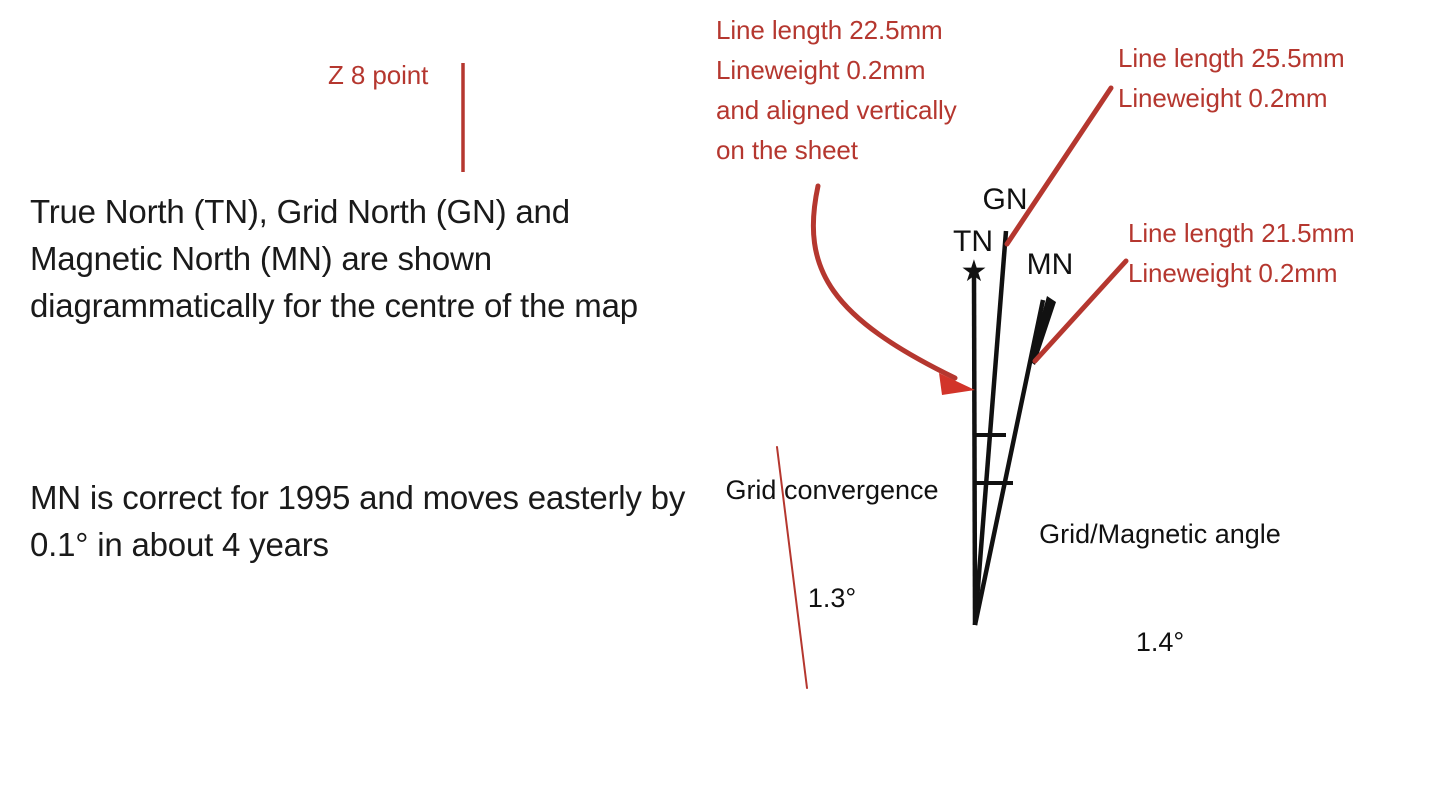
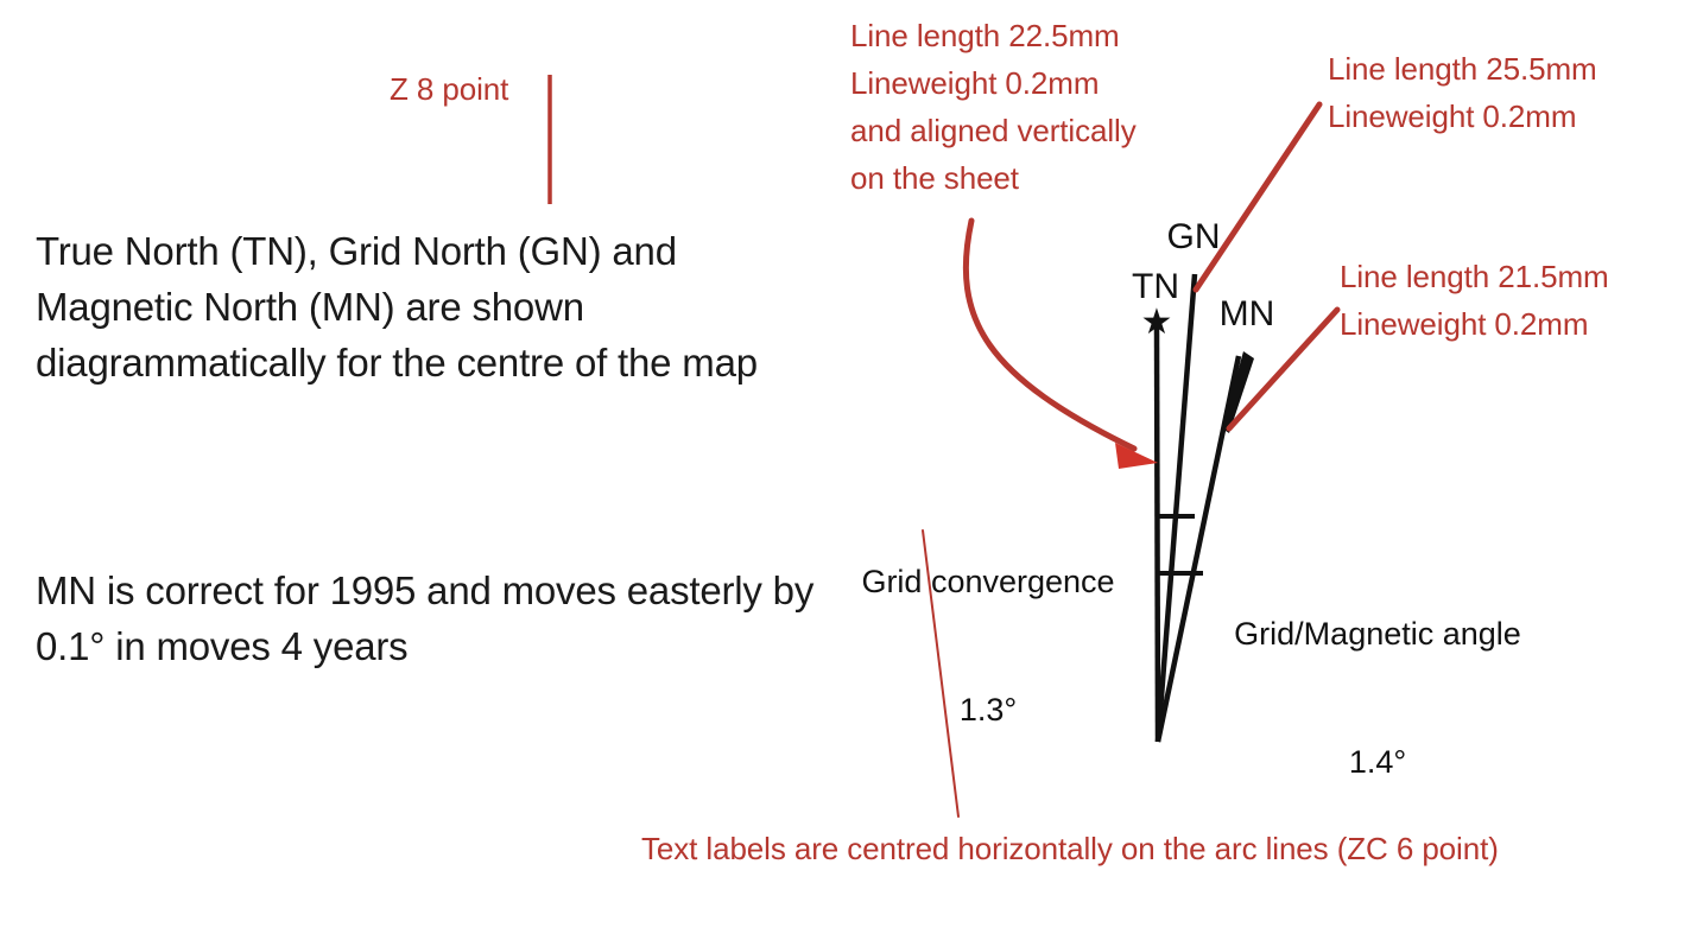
  ★
  True North (TN), Grid North (GN) and Magnetic North (MN) are shown diagrammatically for the centre of the map
- MN is correct for 1995 and moves easterly by 0.1° in about 4 years
+ MN is correct for 1995 and moves easterly by 0.1° in moves 4 years
  Z 8 point
  Line length 22.5mm
  Lineweight 0.2mm
  and aligned vertically
  on the sheet
  Line length 25.5mm
  Lineweight 0.2mm
  Line length 21.5mm
  Lineweight 0.2mm
+ Text labels are centred horizontally on the arc lines (ZC 6 point)
  GN
  TN
  MN
  Grid convergence
  1.3°
  Grid/Magnetic angle
  1.4°
